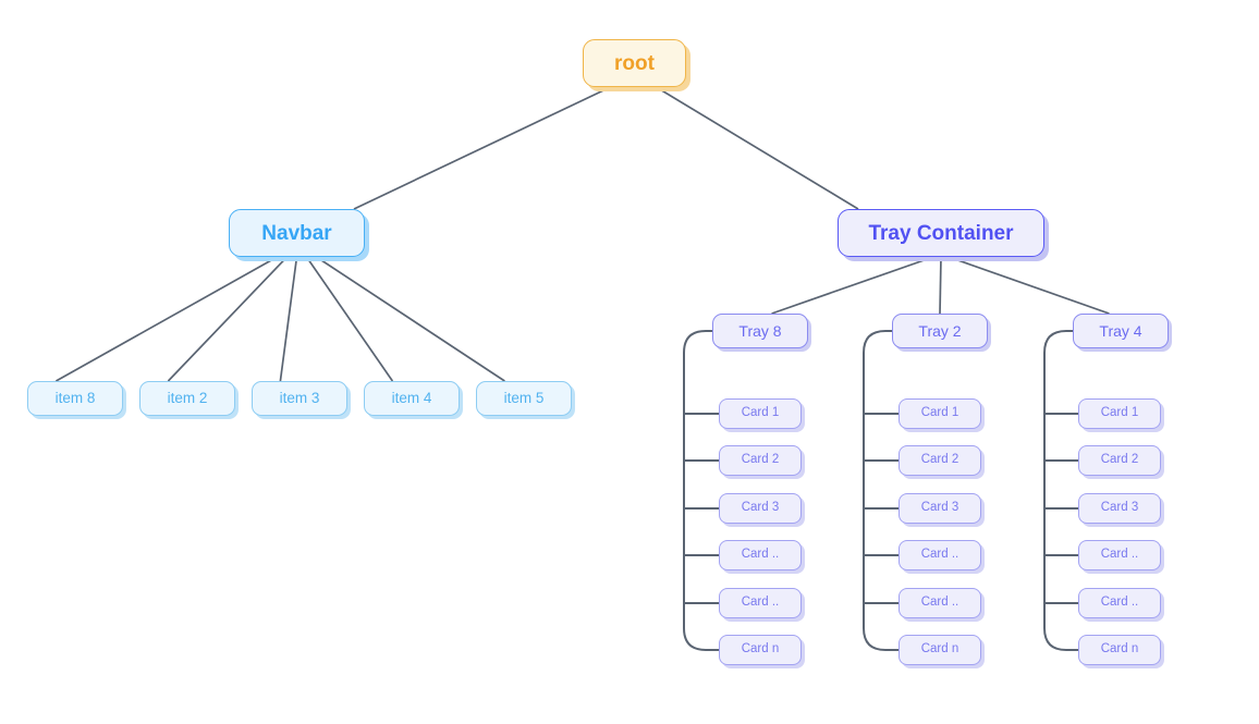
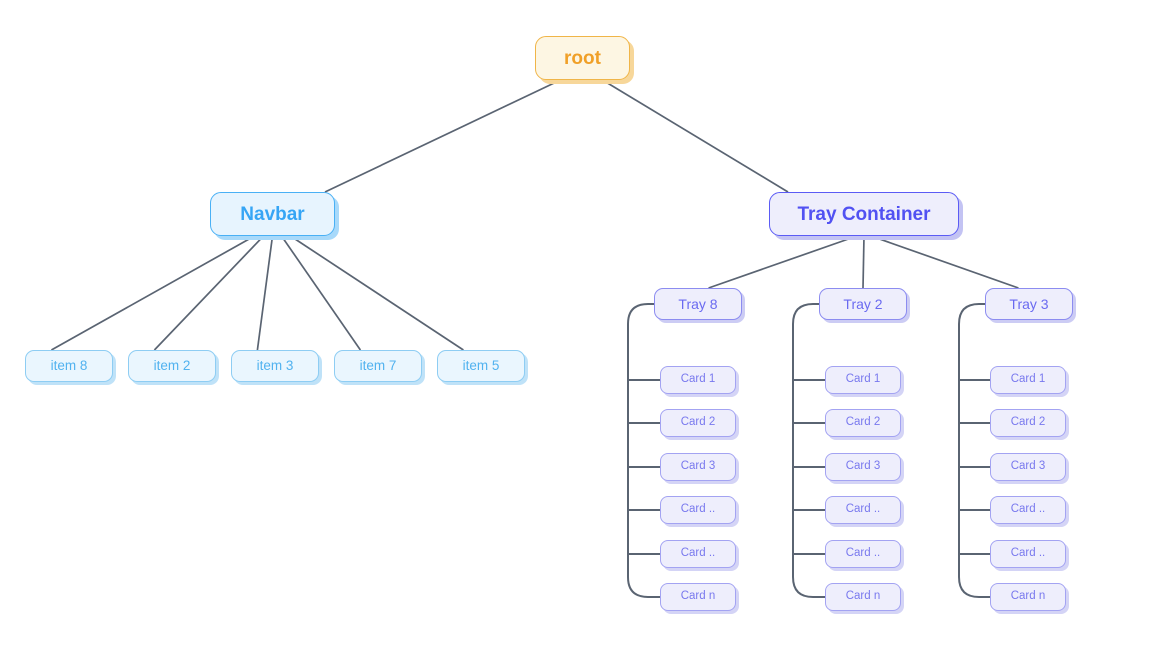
  root
  Navbar
  Tray Container
  item 8
  item 2
  item 3
- item 4
+ item 7
  item 5
  Tray 8
  Card 1
  Card 2
  Card 3
  Card ..
  Card ..
  Card n
  Tray 2
  Card 1
  Card 2
  Card 3
  Card ..
  Card ..
  Card n
- Tray 4
+ Tray 3
  Card 1
  Card 2
  Card 3
  Card ..
  Card ..
  Card n
